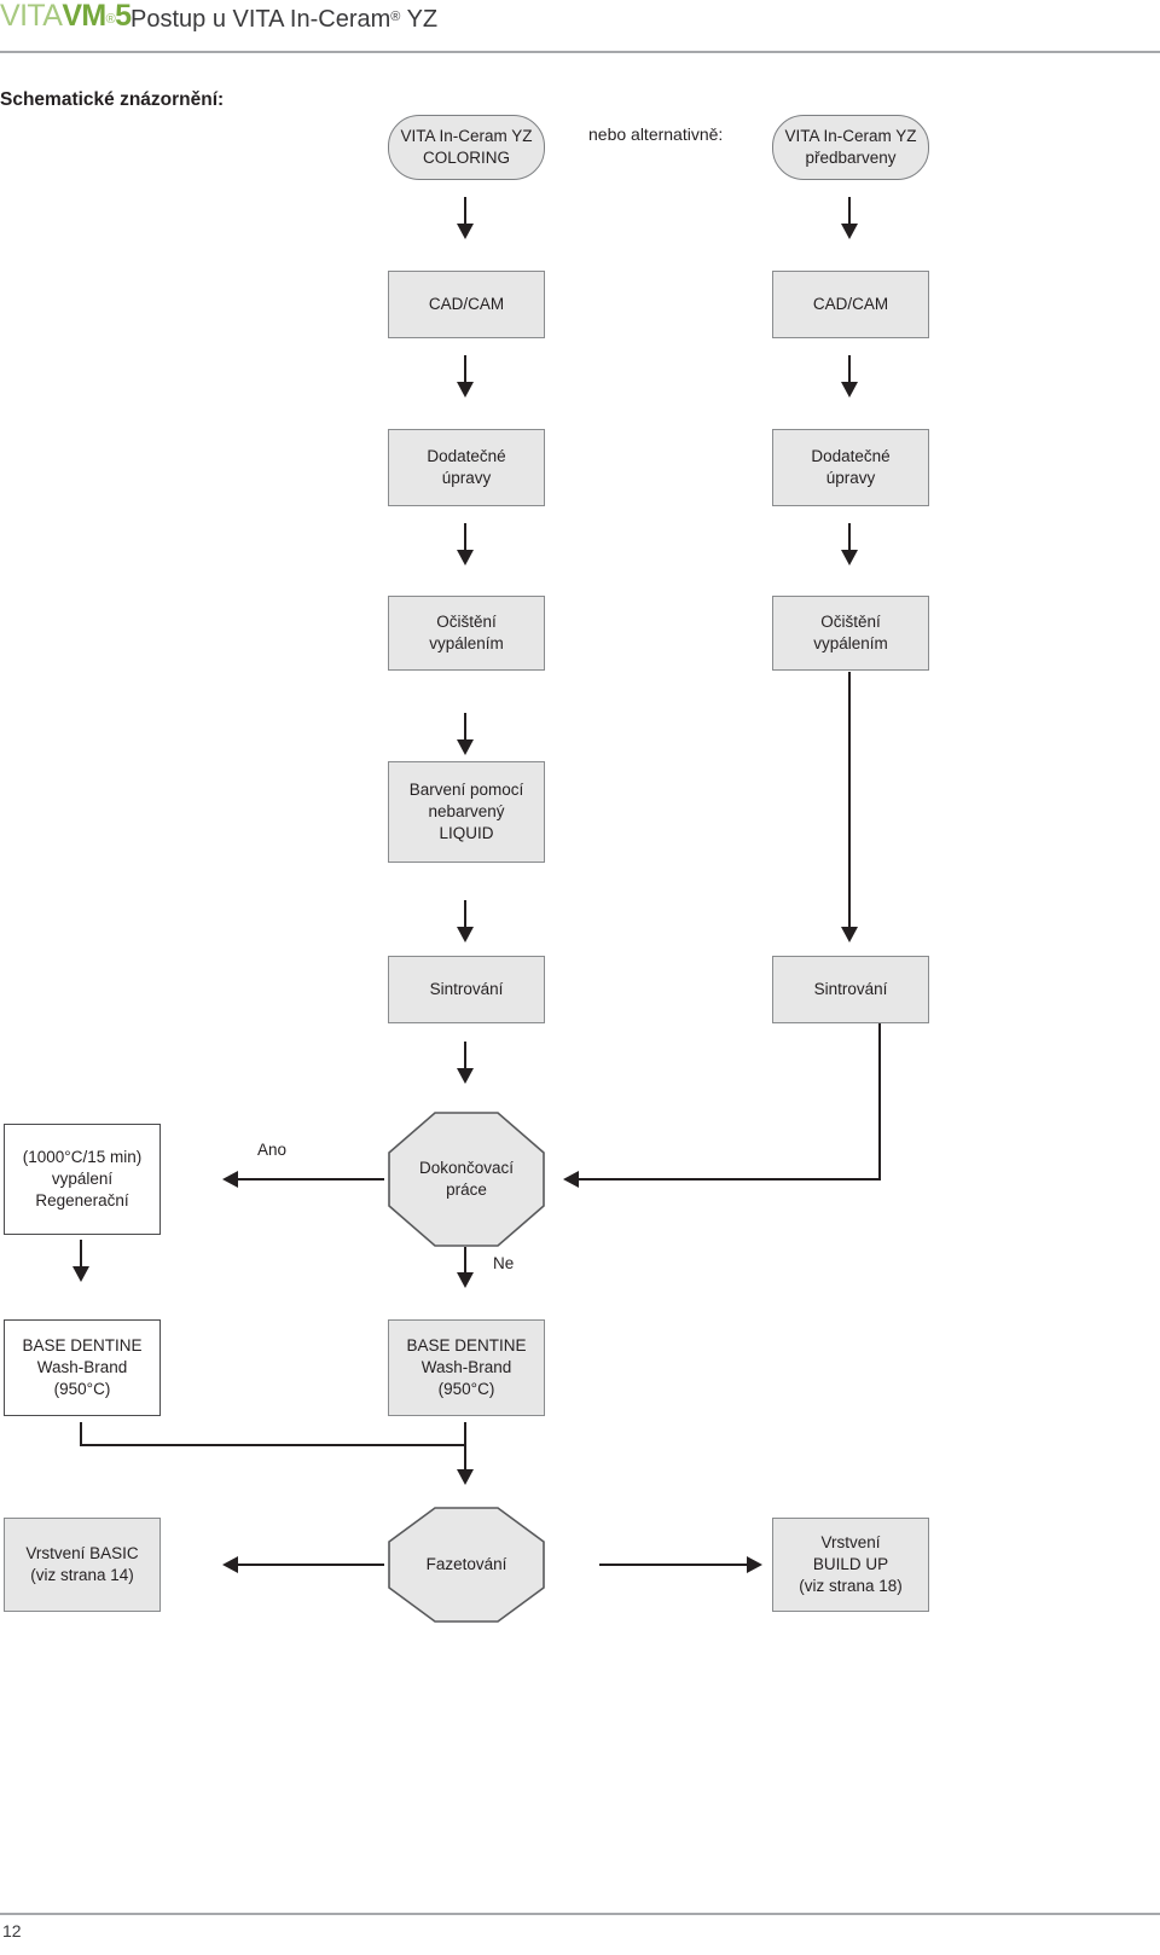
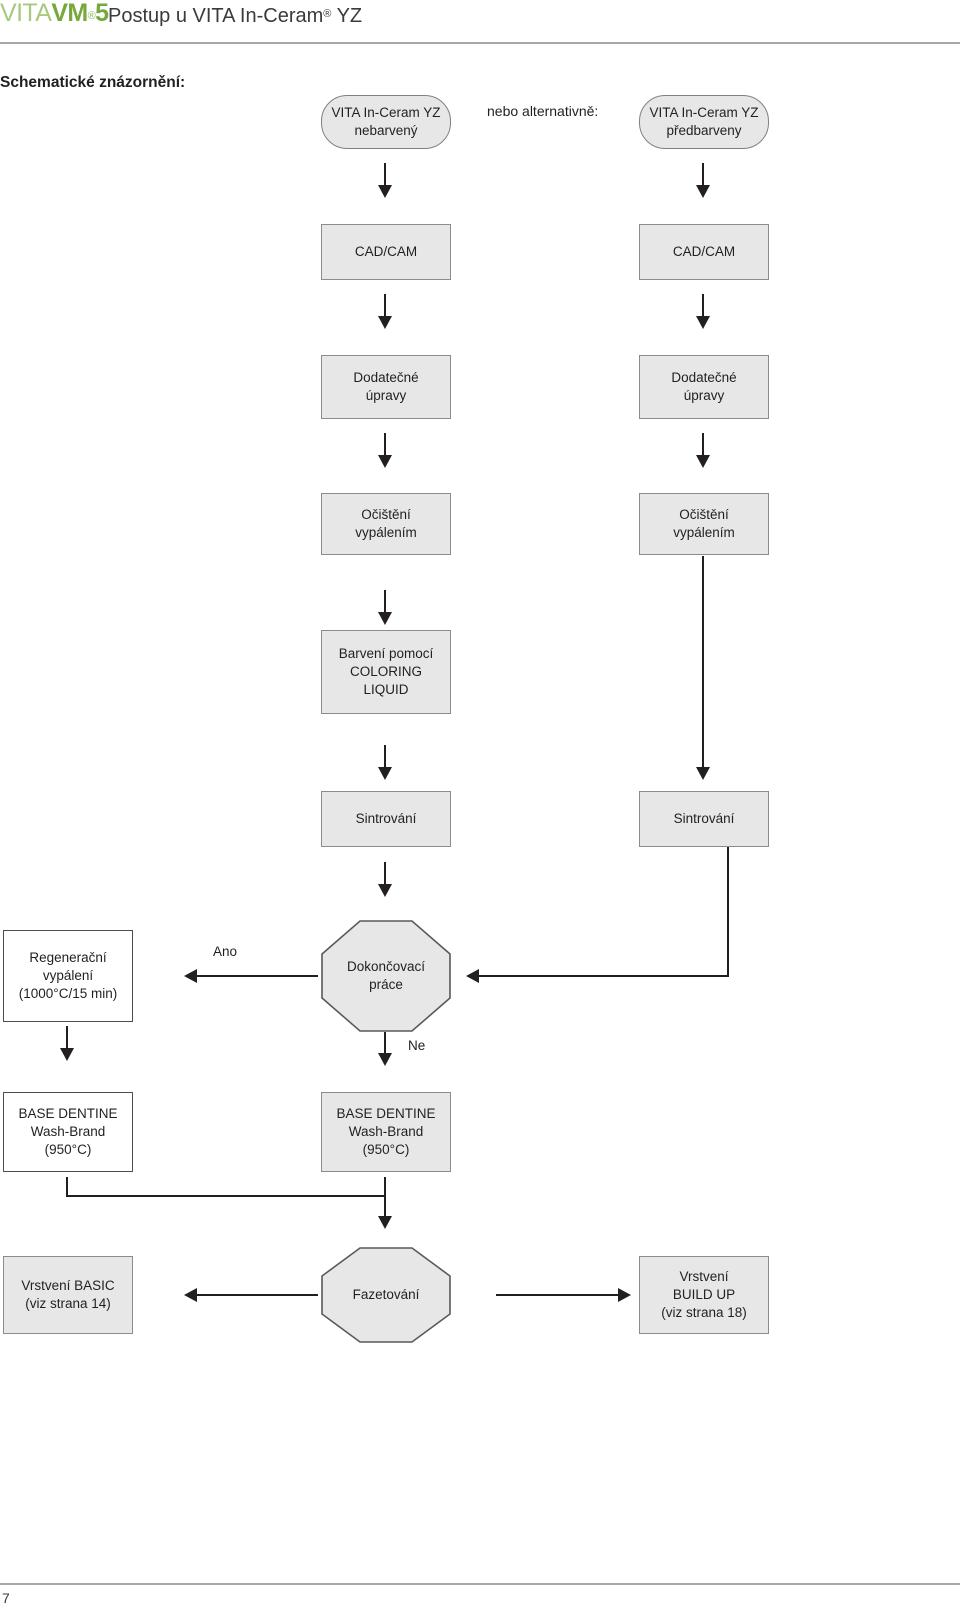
  VITAVM®5
  Postup u VITA In-Ceram® YZ
  Schematické znázornění:
  nebo alternativně:
  VITA In-Ceram YZ
- COLORING
+ nebarvený
  CAD/CAM
  Dodatečné
  úpravy
  Očištění
  vypálením
  Barvení pomocí
- nebarvený
+ COLORING
  LIQUID
  Sintrování
  VITA In-Ceram YZ
  předbarveny
  CAD/CAM
  Dodatečné
  úpravy
  Očištění
  vypálením
  Sintrování
  Dokončovací
  práce
  Ano
- (1000°C/15 min)
+ Regenerační
  vypálení
- Regenerační
+ (1000°C/15 min)
  Ne
  BASE DENTINE
  Wash-Brand
  (950°C)
  BASE DENTINE
  Wash-Brand
  (950°C)
  Fazetování
  Vrstvení BASIC
  (viz strana 14)
  Vrstvení
  BUILD UP
  (viz strana 18)
- 12
+ 7
